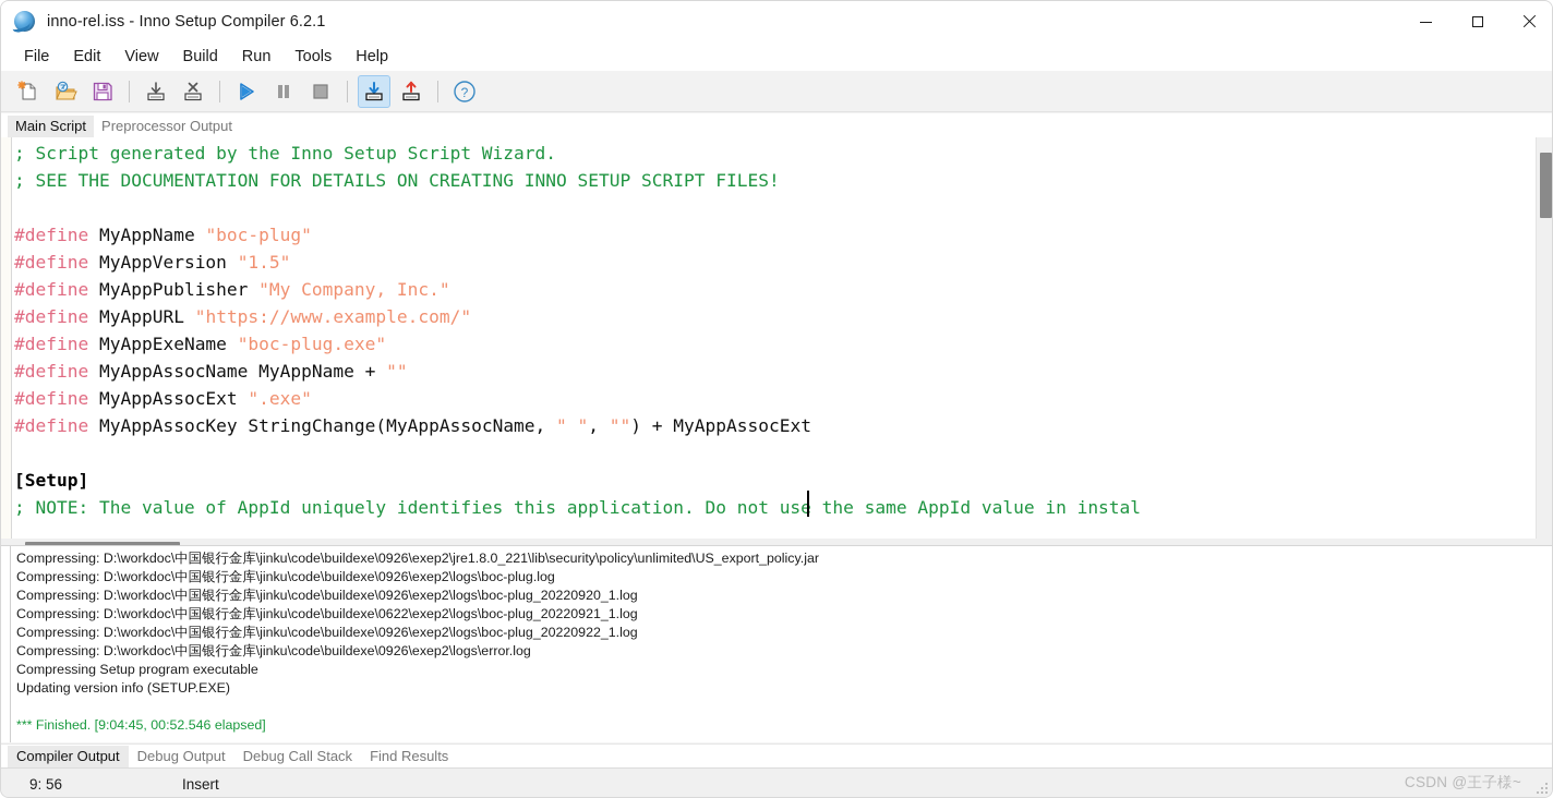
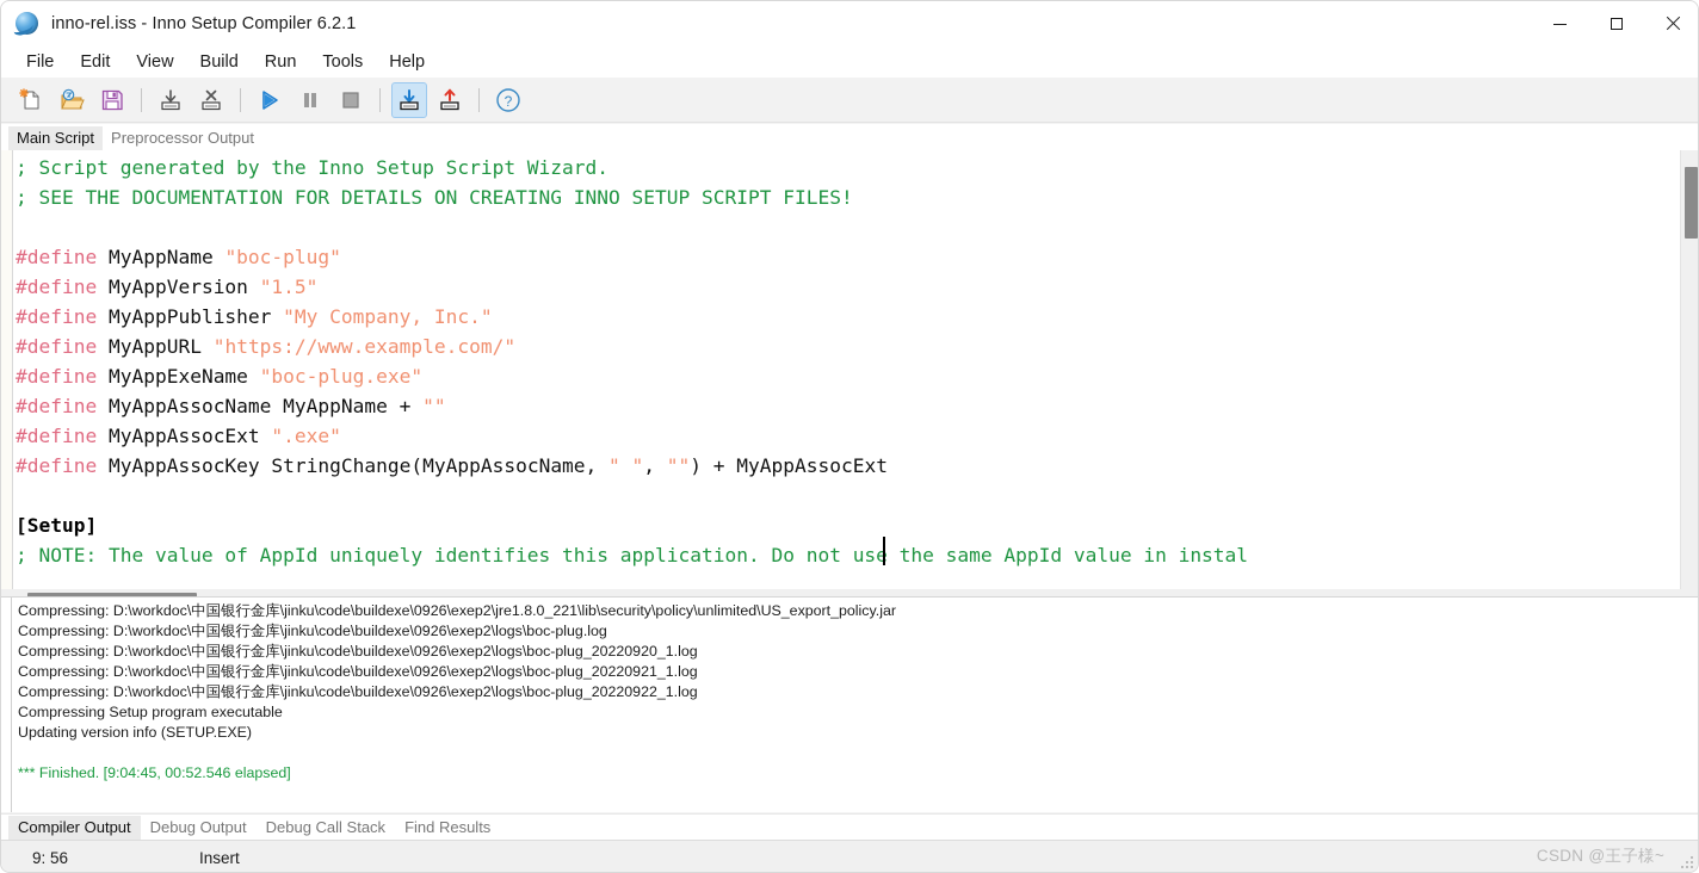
  inno-rel.iss - Inno Setup Compiler 6.2.1
  File
  Edit
  View
  Build
  Run
  Tools
  Help
  ?
  Main Script
  Preprocessor Output
  ; Script generated by the Inno Setup Script Wizard. ; SEE THE DOCUMENTATION FOR DETAILS ON CREATING INNO SETUP SCRIPT FILES! #define MyAppName "boc-plug" #define MyAppVersion "1.5" #define MyAppPublisher "My Company, Inc." #define MyAppURL "https://www.example.com/" #define MyAppExeName "boc-plug.exe" #define MyAppAssocName MyAppName + "" #define MyAppAssocExt ".exe" #define MyAppAssocKey StringChange(MyAppAssocName, " ", "") + MyAppAssocExt [Setup] ; NOTE: The value of AppId uniquely identifies this application. Do not us the same AppId value in instal
  Compressing: D:\workdoc\中国银行金库\jinku\code\buildexe\0926\exep2\jre1.8.0_221\lib\security\policy\unlimited\US_export_policy.jar
  Compressing: D:\workdoc\中国银行金库\jinku\code\buildexe\0926\exep2\logs\boc-plug.log
  Compressing: D:\workdoc\中国银行金库\jinku\code\buildexe\0926\exep2\logs\boc-plug_20220920_1.log
- Compressing: D:\workdoc\中国银行金库\jinku\code\buildexe\0622\exep2\logs\boc-plug_20220921_1.log
+ Compressing: D:\workdoc\中国银行金库\jinku\code\buildexe\0926\exep2\logs\boc-plug_20220921_1.log
  Compressing: D:\workdoc\中国银行金库\jinku\code\buildexe\0926\exep2\logs\boc-plug_20220922_1.log
- Compressing: D:\workdoc\中国银行金库\jinku\code\buildexe\0926\exep2\logs\error.log
  Compressing Setup program executable
  Updating version info (SETUP.EXE)
  *** Finished. [9:04:45, 00:52.546 elapsed]
  Compiler Output
  Debug Output
  Debug Call Stack
  Find Results
  9: 56
  Insert
  CSDN @王子様~
